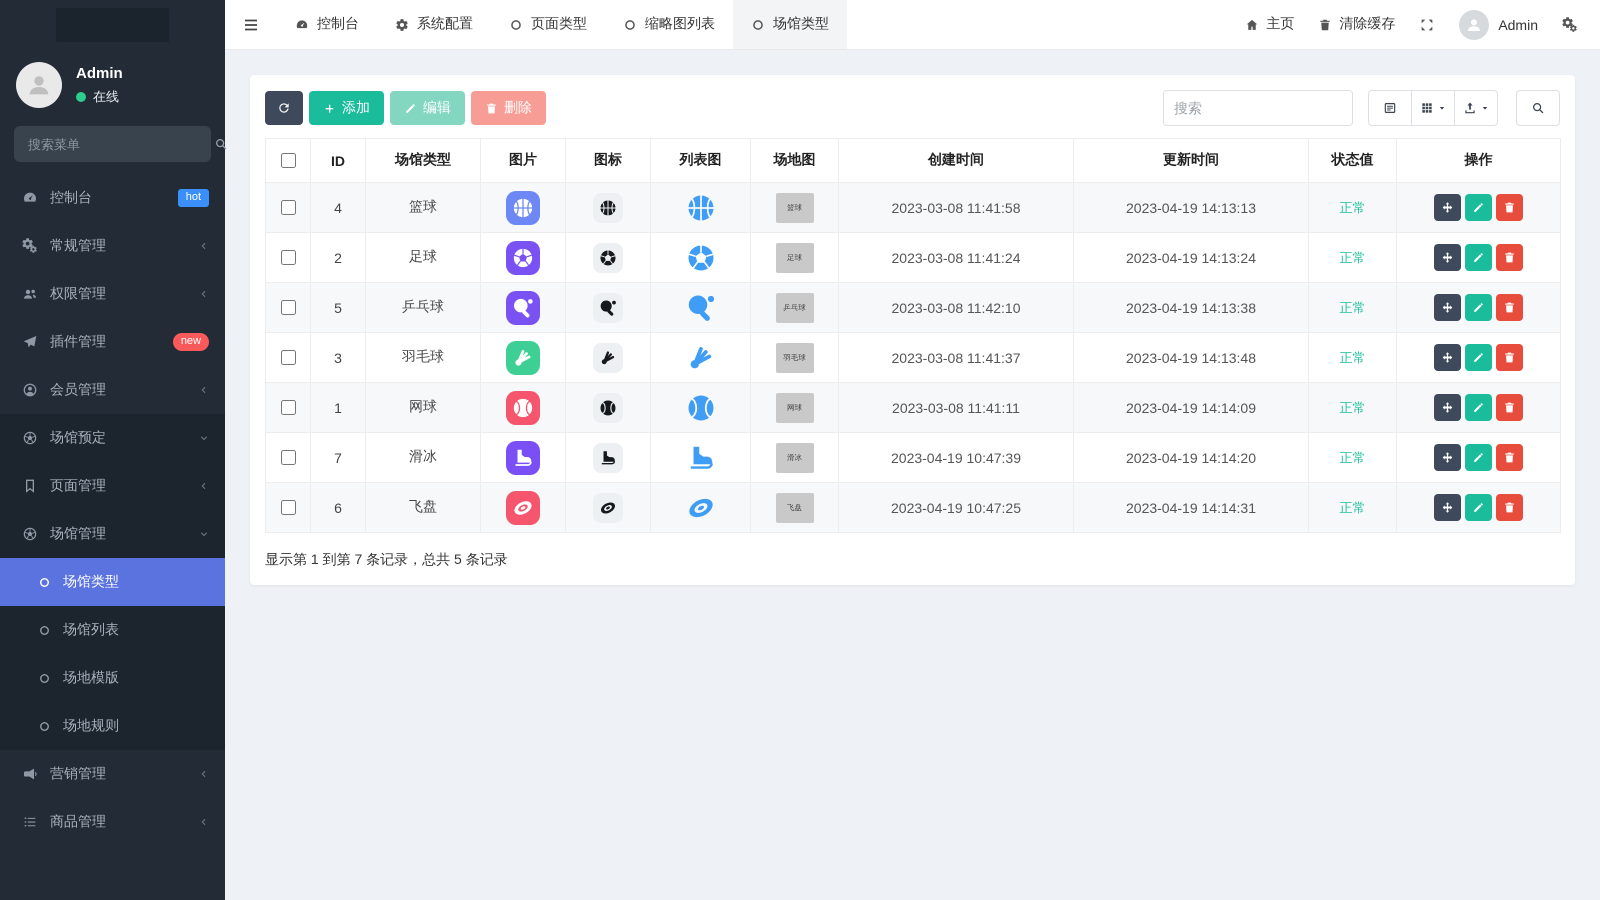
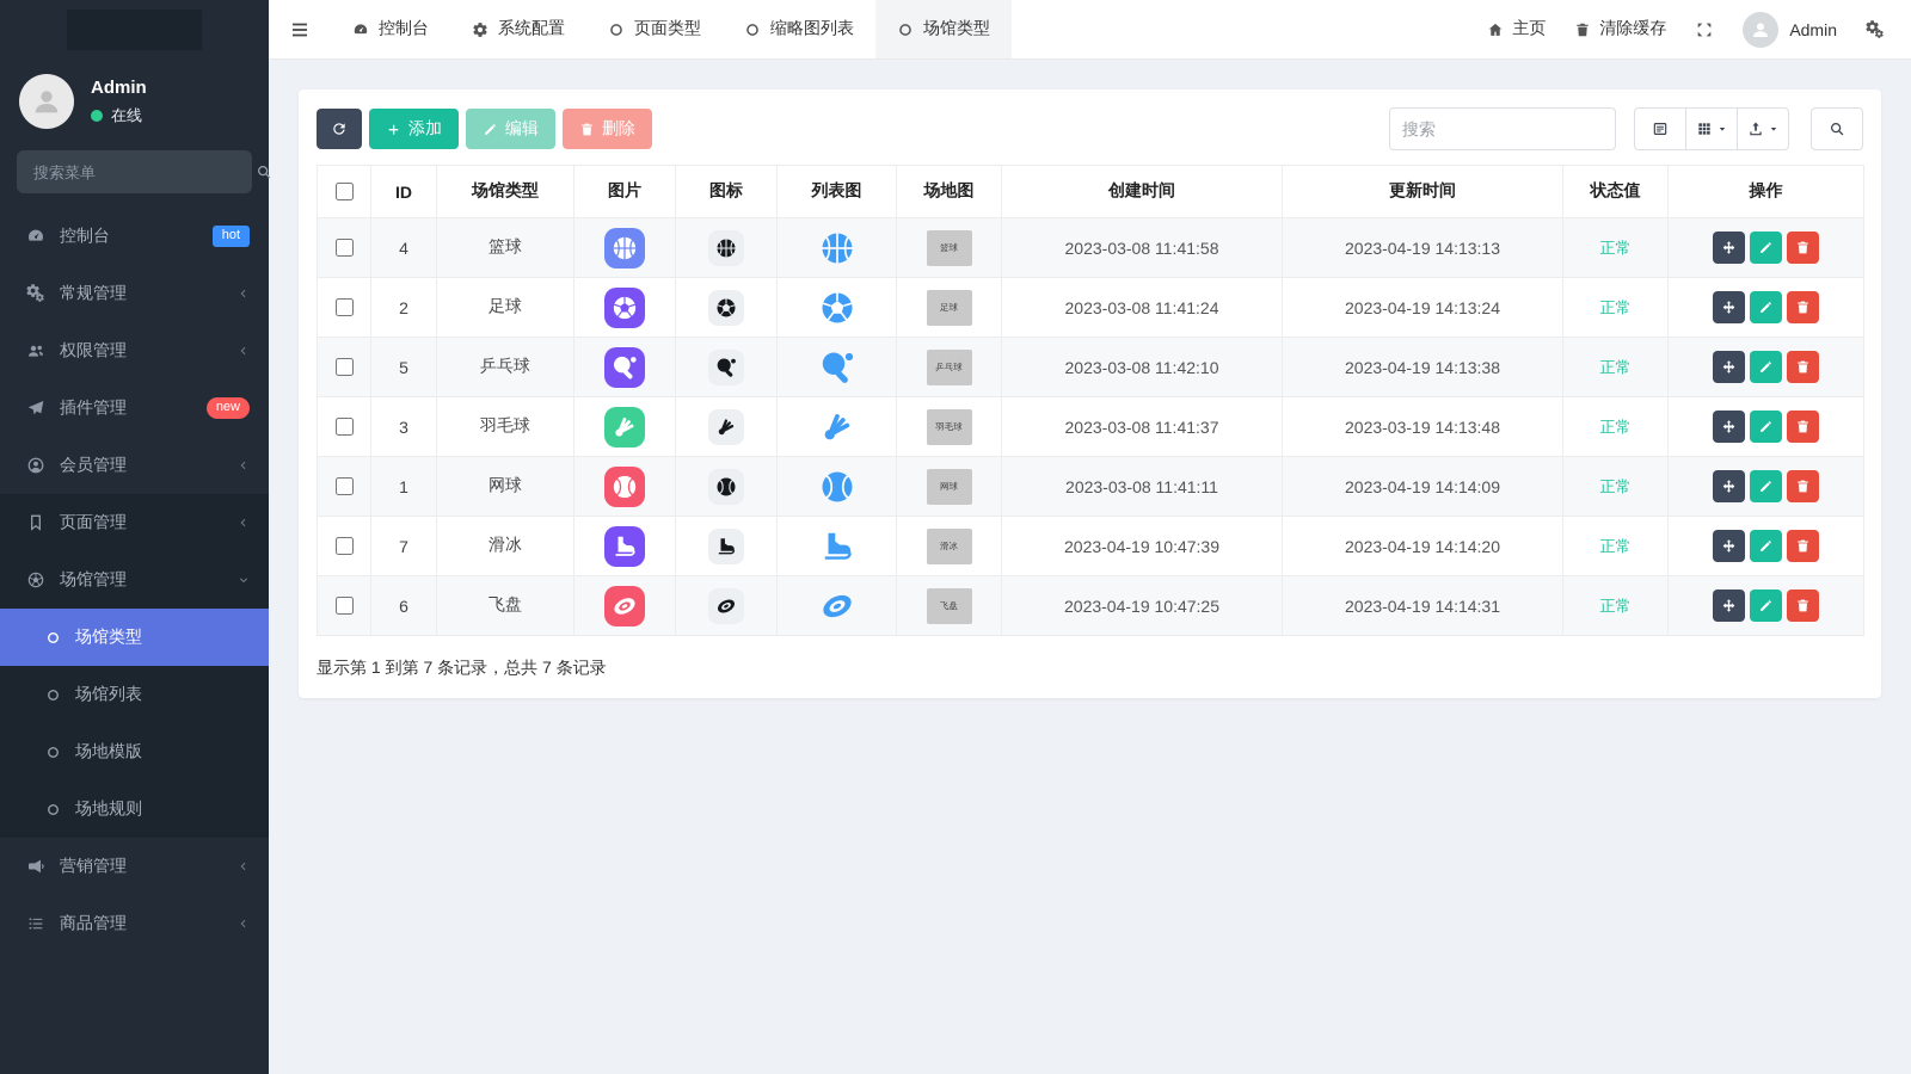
  Admin
  在线
  搜索菜单
  控制台
  hot
  常规管理
  权限管理
  插件管理
  new
  会员管理
- 场馆预定
  页面管理
  场馆管理
  场馆类型
  场馆列表
  场地模版
  场地规则
  营销管理
  商品管理
  控制台
  系统配置
  页面类型
  缩略图列表
  场馆类型
  主页
  清除缓存
  Admin
  添加
  编辑
  删除
  搜索
  	ID	场馆类型	图片	图标	列表图	场地图	创建时间	更新时间	状态值	操作
  	4	篮球				篮球	2023-03-08 11:41:58	2023-04-19 14:13:13	正常
  	2	足球				足球	2023-03-08 11:41:24	2023-04-19 14:13:24	正常
  	5	乒乓球				乒乓球	2023-03-08 11:42:10	2023-04-19 14:13:38	正常
- 	3	羽毛球				羽毛球	2023-03-08 11:41:37	2023-04-19 14:13:48	正常
+ 	3	羽毛球				羽毛球	2023-03-08 11:41:37	2023-03-19 14:13:48	正常
  	1	网球				网球	2023-03-08 11:41:11	2023-04-19 14:14:09	正常
  	7	滑冰				滑冰	2023-04-19 10:47:39	2023-04-19 14:14:20	正常
  	6	飞盘				飞盘	2023-04-19 10:47:25	2023-04-19 14:14:31	正常
- 显示第 1 到第 7 条记录，总共 5 条记录
+ 显示第 1 到第 7 条记录，总共 7 条记录
